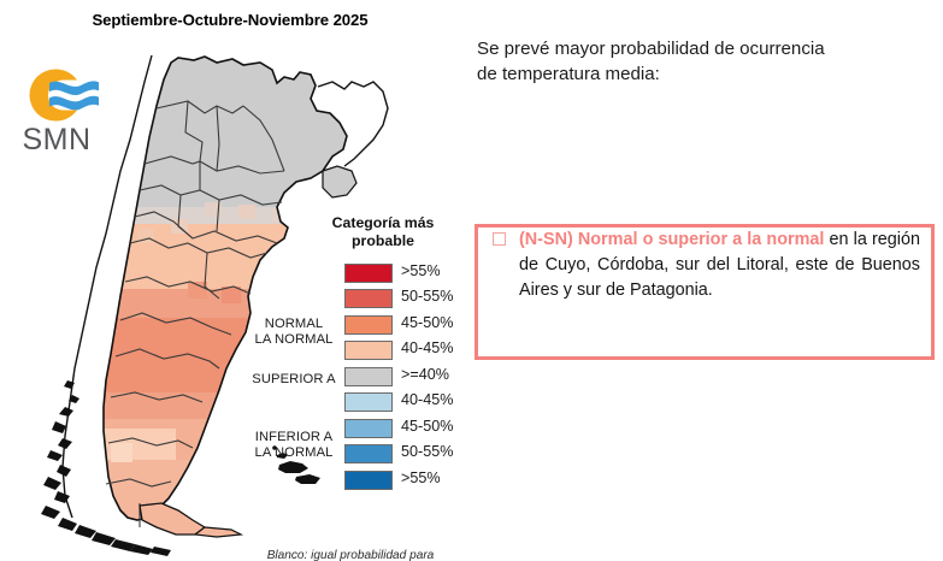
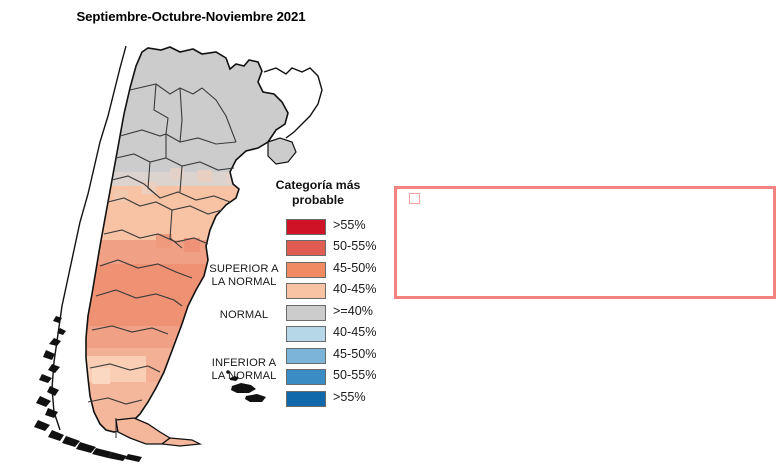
- Septiembre-Octubre-Noviembre 2025
+ Septiembre-Octubre-Noviembre 2021
- SMN
  Categoría más
  probable
- NORMAL
+ SUPERIOR A
  LA NORMAL
- SUPERIOR A
+ NORMAL
  INFERIOR A
  LA NORMAL
  >55%
  50-55%
  45-50%
  40-45%
  >=40%
  40-45%
  45-50%
  50-55%
  >55%
- Blanco: igual probabilidad para
- Se prevé mayor probabilidad de ocurrencia
- de temperatura media:
- (N-SN) Normal o superior a la normal en la región de Cuyo, Córdoba, sur del Litoral, este de Buenos Aires y sur de Patagonia.
